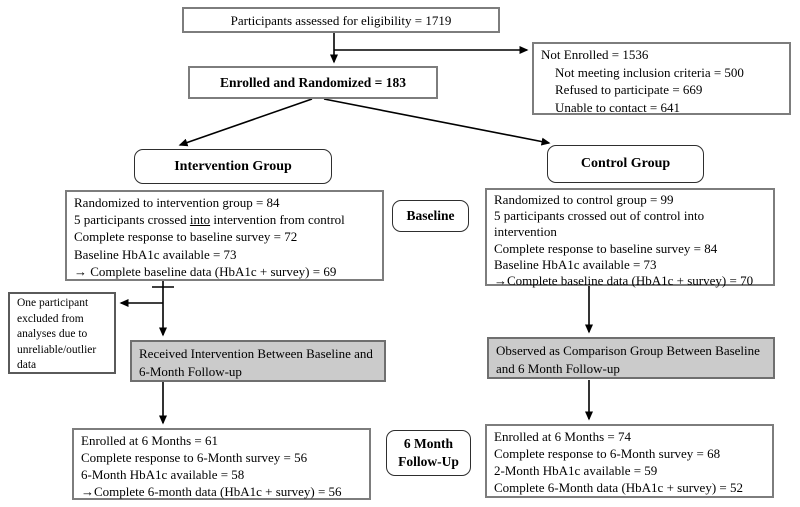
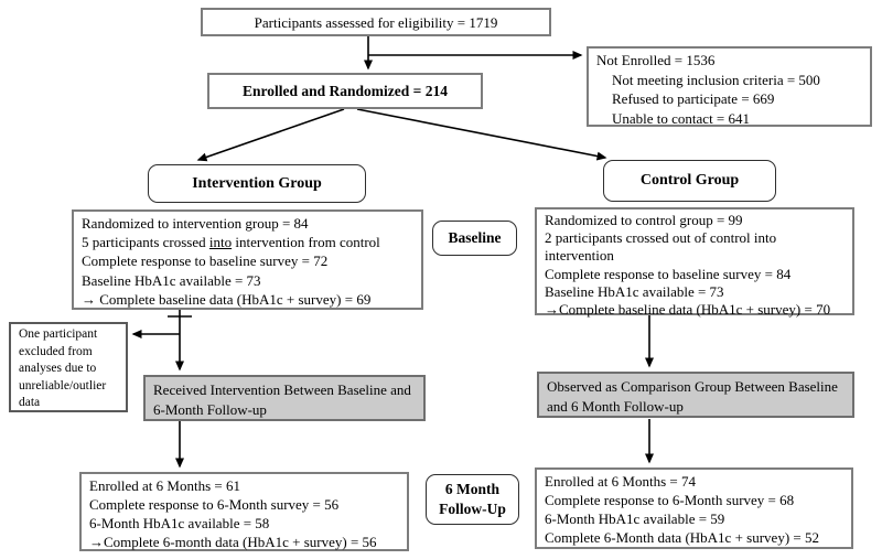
  Participants assessed for eligibility = 1719
- Enrolled and Randomized = 183
+ Enrolled and Randomized = 214
  Not Enrolled = 1536
  Not meeting inclusion criteria = 500
  Refused to participate = 669
  Unable to contact = 641
  Intervention Group
  Control Group
  Randomized to intervention group = 84
  5 participants crossed into intervention from control
  Complete response to baseline survey = 72
  Baseline HbA1c available = 73
  → Complete baseline data (HbA1c + survey) = 69
  Baseline
  Randomized to control group = 99
- 5 participants crossed out of control into intervention
+ 2 participants crossed out of control into intervention
  Complete response to baseline survey = 84
  Baseline HbA1c available = 73
  →Complete baseline data (HbA1c + survey) = 70
  One participant excluded from analyses due to unreliable/outlier data
  Received Intervention Between Baseline and 6-Month Follow-up
  Observed as Comparison Group Between Baseline and 6 Month Follow-up
  Enrolled at 6 Months = 61
  Complete response to 6-Month survey = 56
  6-Month HbA1c available = 58
  →Complete 6-month data (HbA1c + survey) = 56
  6 Month
  Follow-Up
  Enrolled at 6 Months = 74
  Complete response to 6-Month survey = 68
- 2-Month HbA1c available = 59
+ 6-Month HbA1c available = 59
  Complete 6-Month data (HbA1c + survey) = 52
